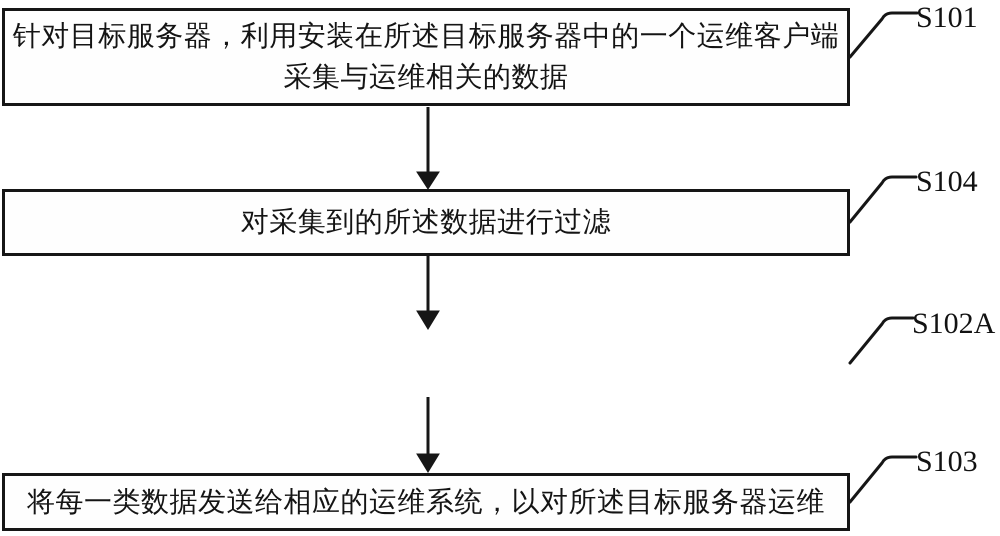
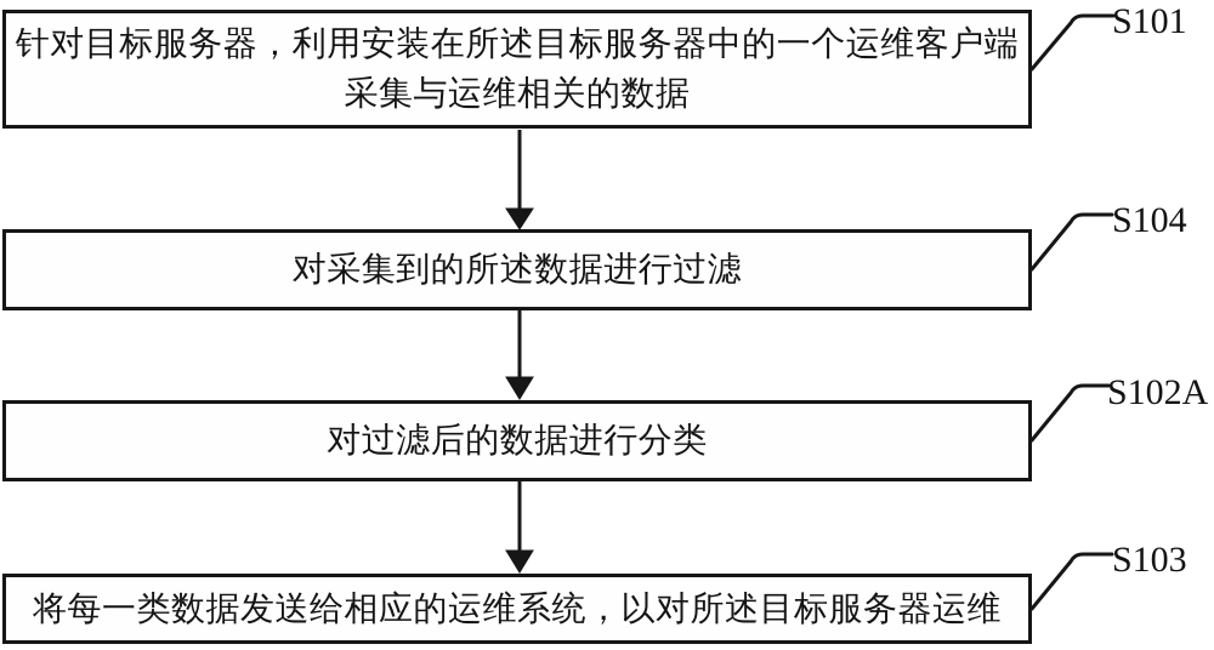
  针对目标服务器，利用安装在所述目标服务器中的一个运维客户端
  采集与运维相关的数据
  对采集到的所述数据进行过滤
+ 对过滤后的数据进行分类
  将每一类数据发送给相应的运维系统，以对所述目标服务器运维
  S101
  S104
  S102A
  S103
